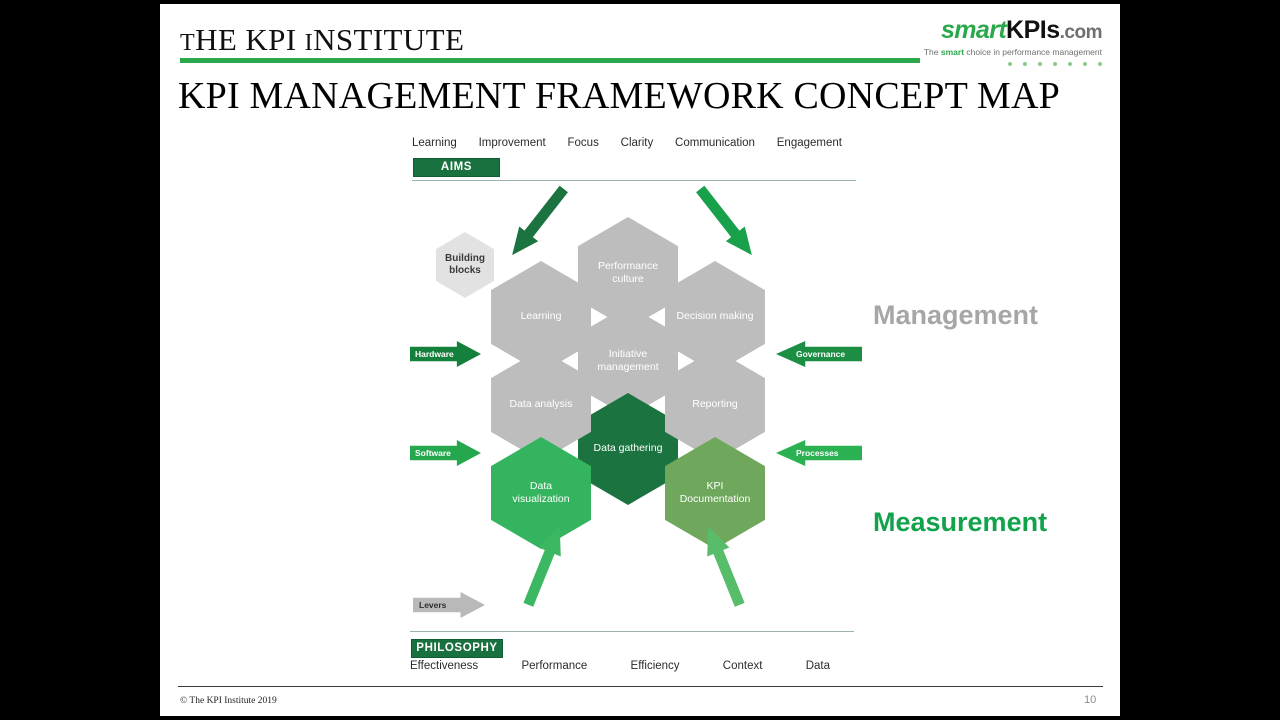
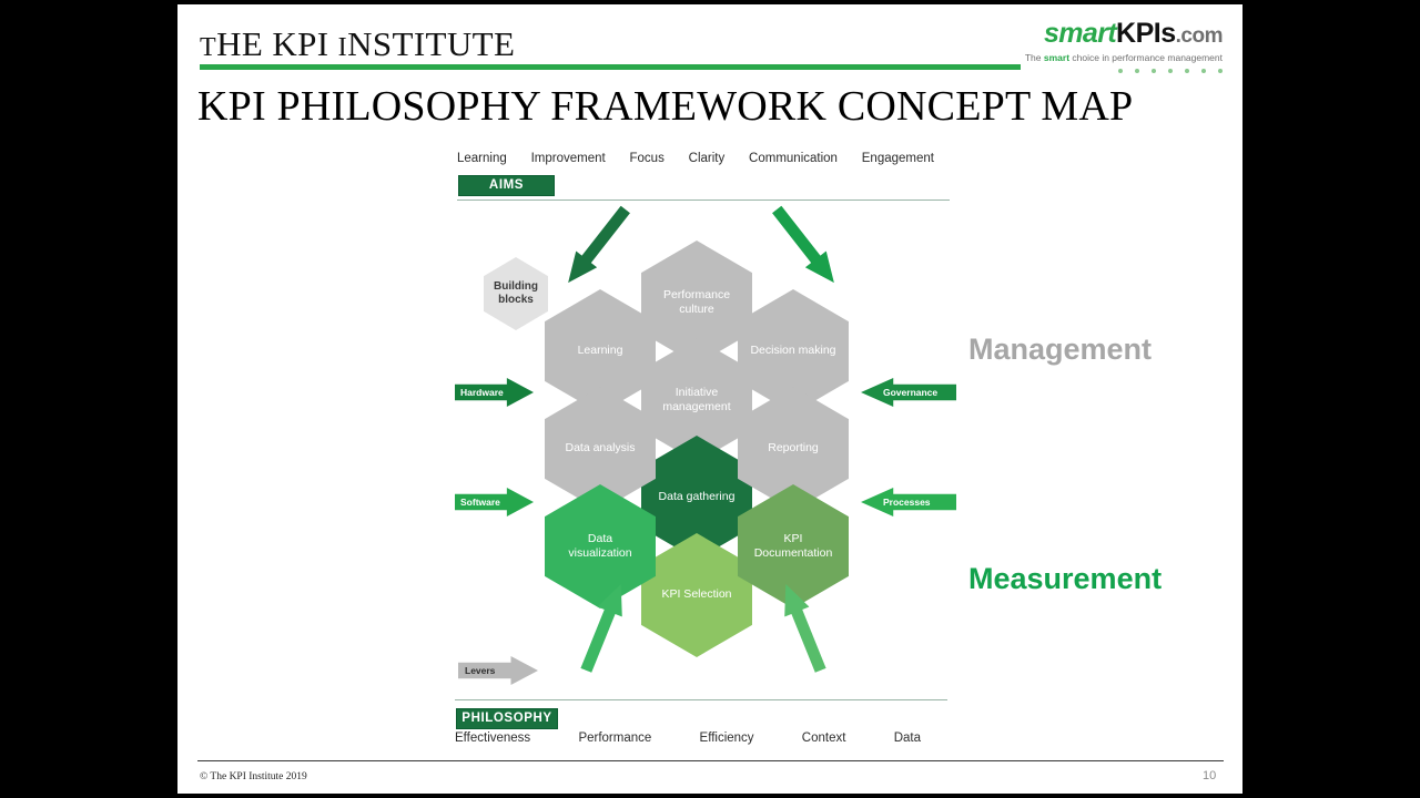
  THE KPI INSTITUTE
  smartKPIs.com
  The smart choice in performance management
- KPI MANAGEMENT FRAMEWORK CONCEPT MAP
+ KPI PHILOSOPHY FRAMEWORK CONCEPT MAP
  Learning
  Improvement
  Focus
  Clarity
  Communication
  Engagement
  AIMS
  PHILOSOPHY
  Effectiveness
  Performance
  Efficiency
  Context
  Data
  Management
  Measurement
  Building blocks
  Performance culture
  Initiative management
  Data gathering
+ KPI Selection
  Learning
  Data analysis
  Data visualization
  Decision making
  Reporting
  KPI Documentation
  Hardware
  Software
  Levers
  Governance
  Processes
  © The KPI Institute 2019
  10
